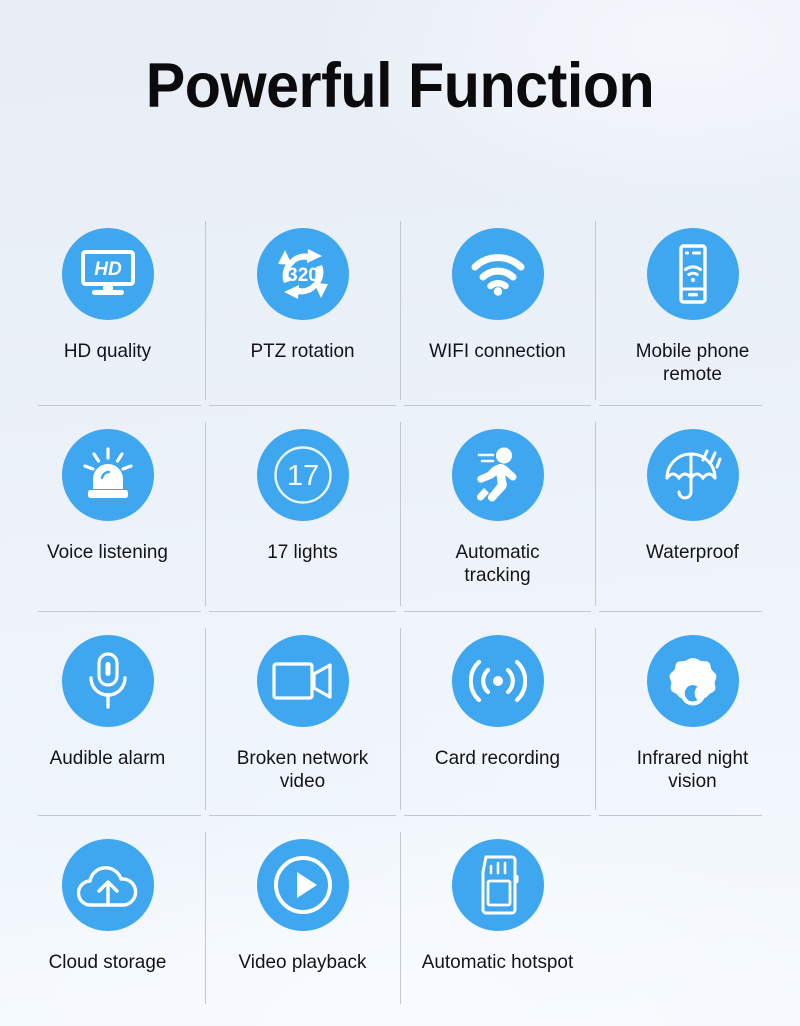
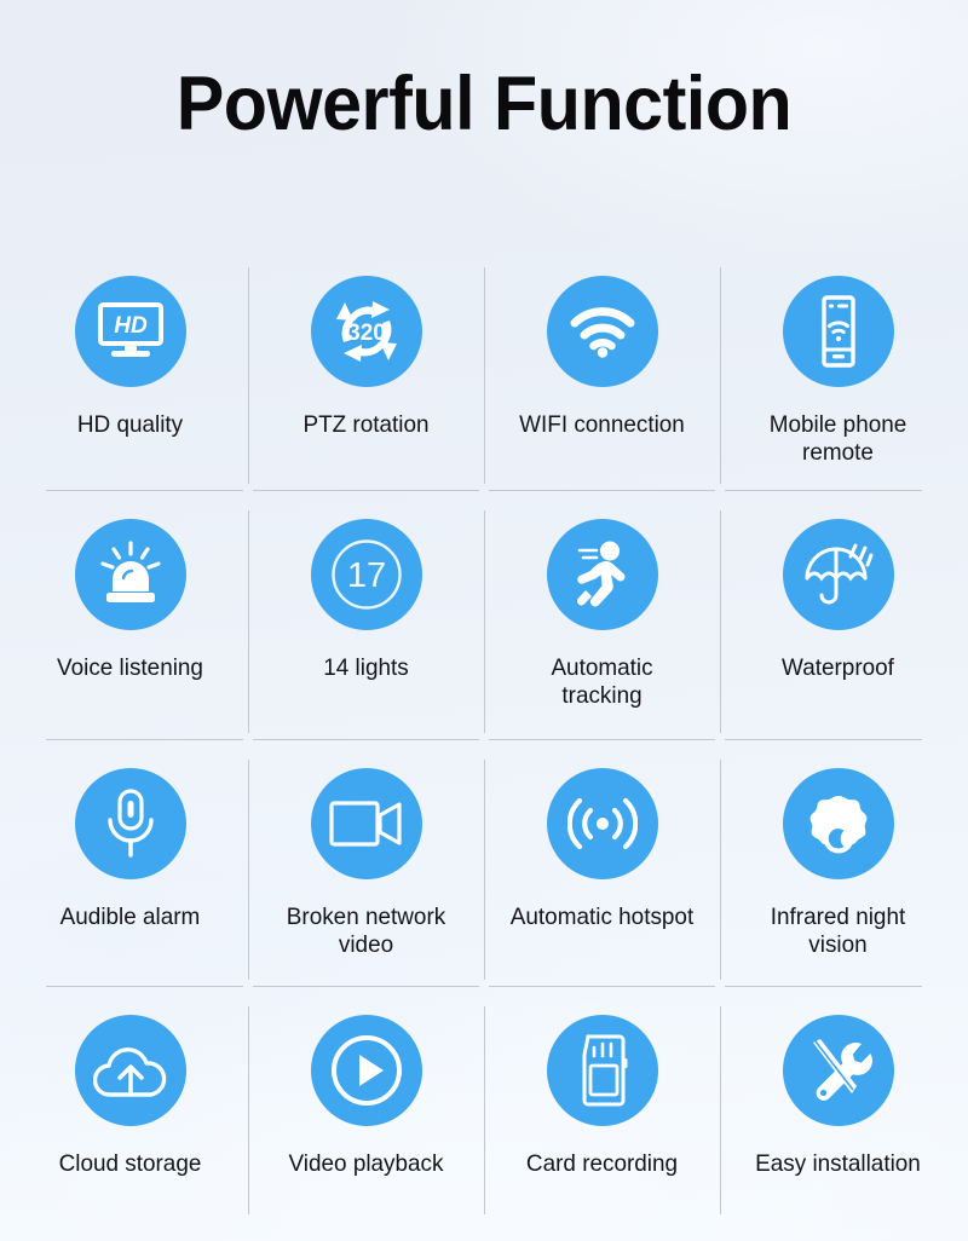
  Powerful Function
  HD
  HD quality
  320
  PTZ rotation
  WIFI connection
  Mobile phone
  remote
  Voice listening
  17
- 17 lights
+ 14 lights
  Automatic
  tracking
  Waterproof
  Audible alarm
  Broken network
  video
- Card recording
+ Automatic hotspot
  Infrared night
  vision
  Cloud storage
  Video playback
- Automatic hotspot
+ Card recording
+ Easy installation
